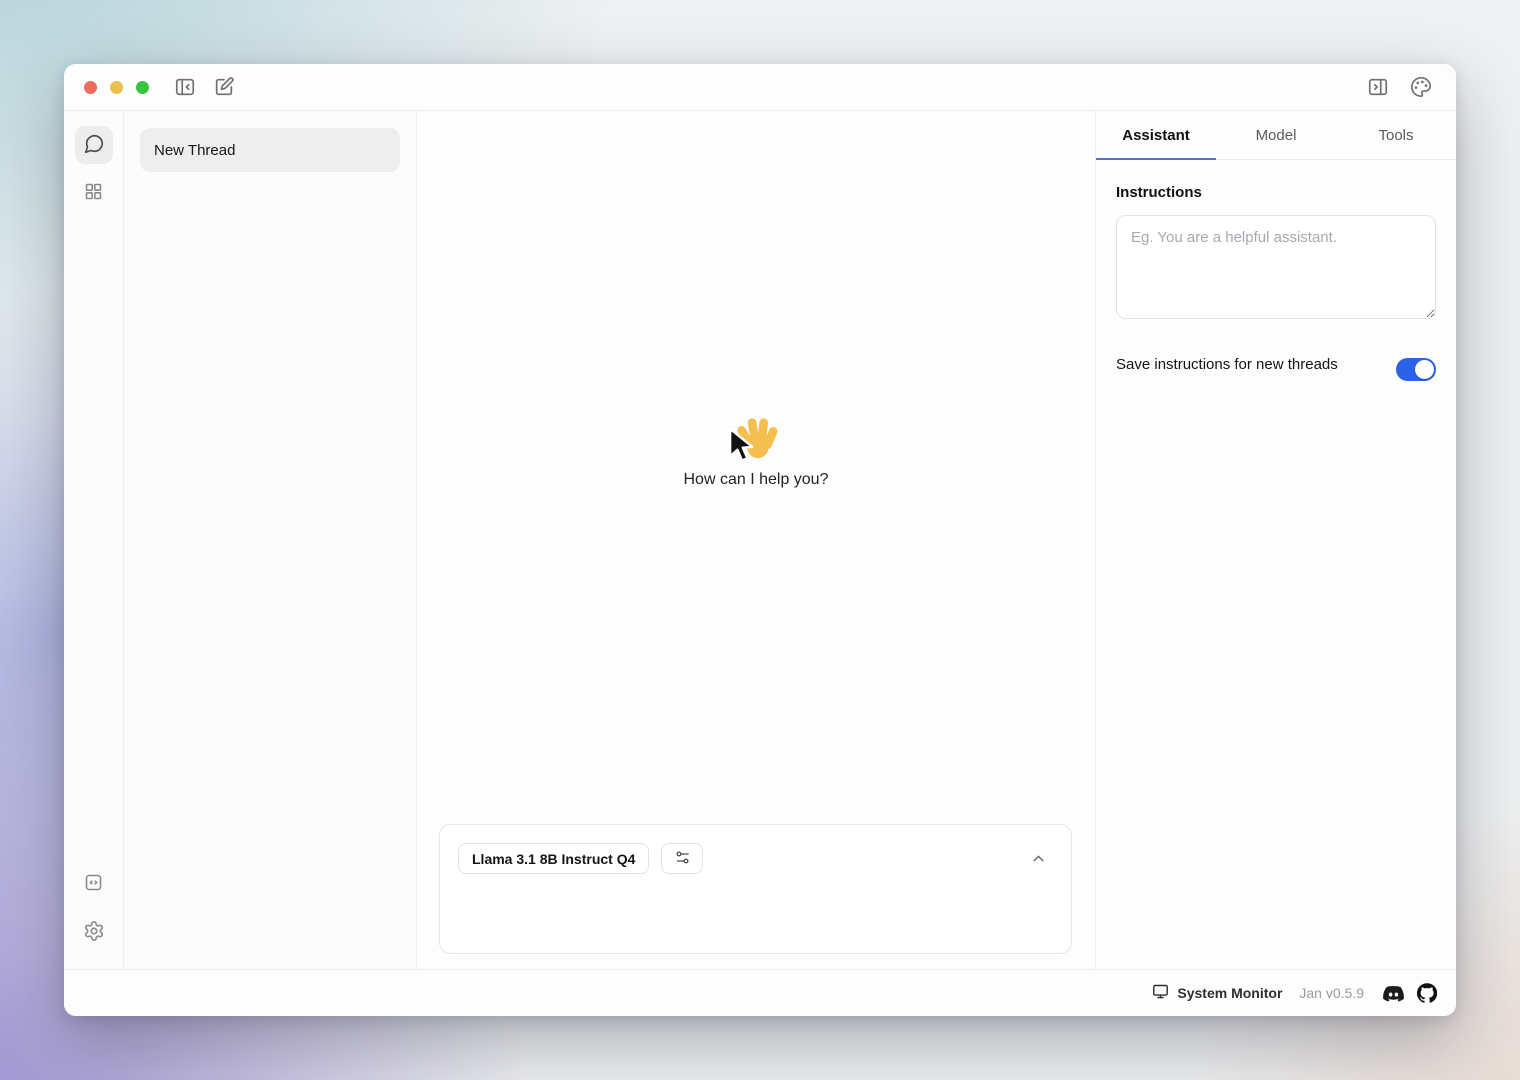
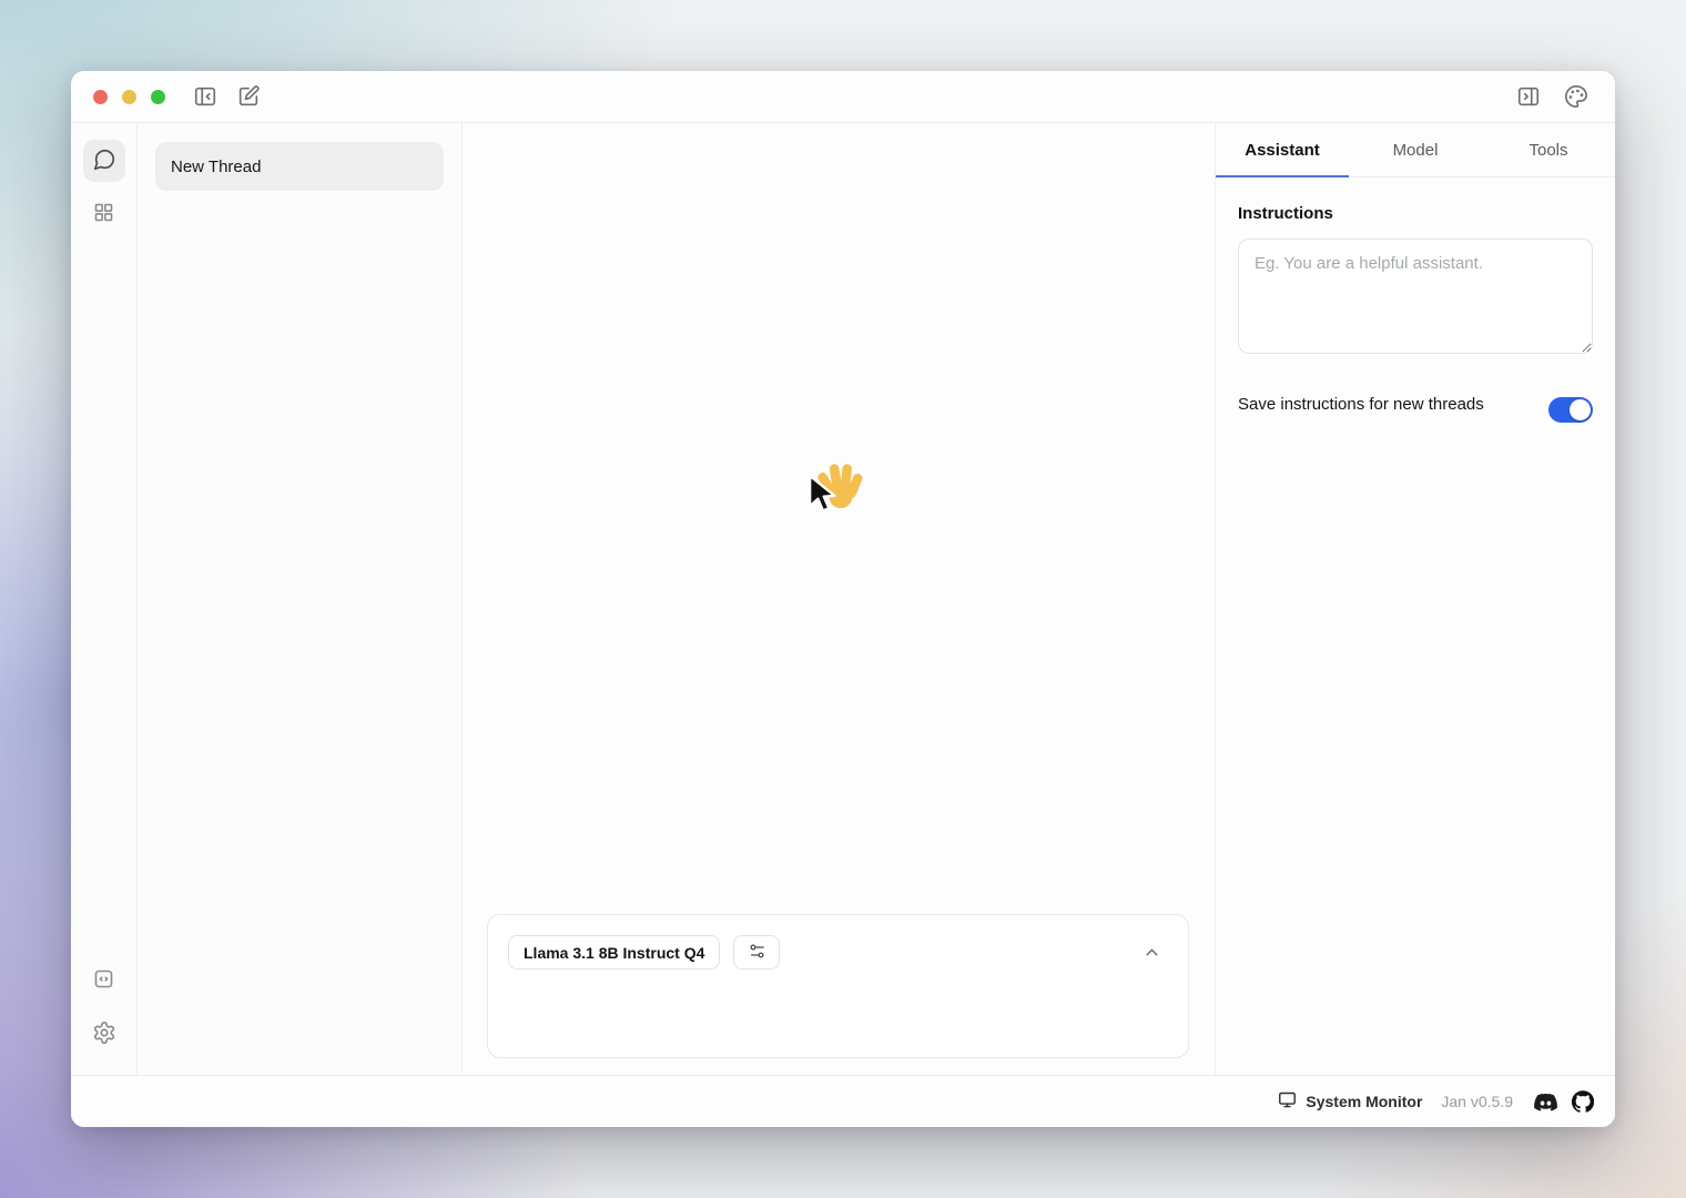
  New Thread
- How can I help you?
  Llama 3.1 8B Instruct Q4
  Assistant
  Model
  Tools
  Instructions
  Eg. You are a helpful assistant.
  Save instructions for new threads
  System Monitor
  Jan v0.5.9
